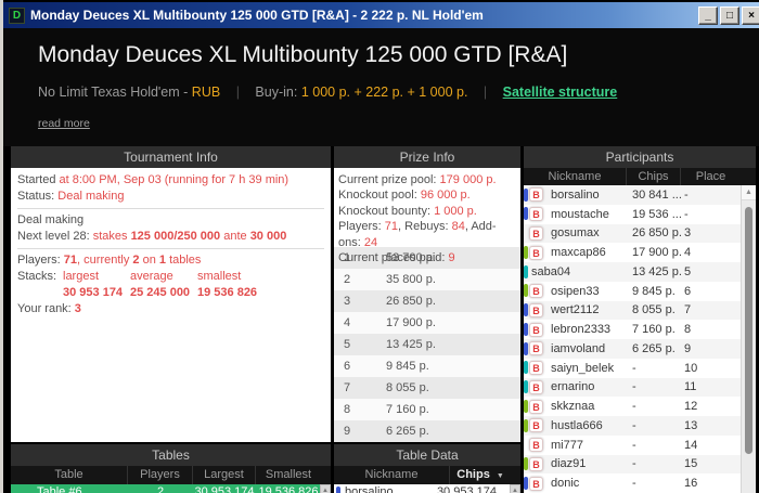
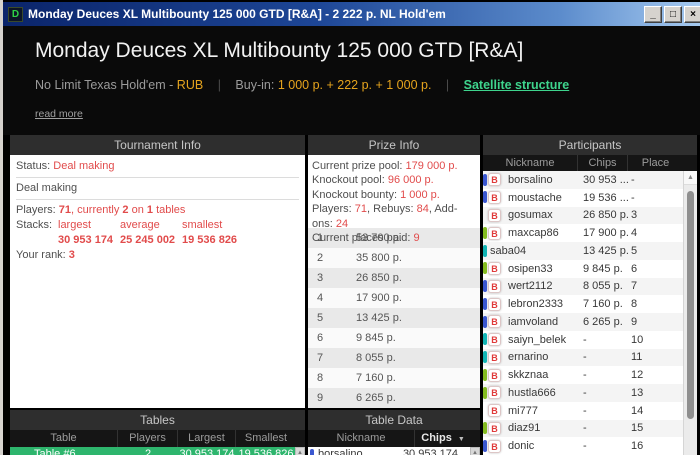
  D
  Monday Deuces XL Multibounty 125 000 GTD [R&A] - 2 222 р. NL Hold'em
  _
  □
  ×
  Monday Deuces XL Multibounty 125 000 GTD [R&A]
  No Limit Texas Hold'em - RUB | Buy-in: 1 000 р. + 222 р. + 1 000 р. | Satellite structure
  read more
  Tournament Info
- Started at 8:00 PM, Sep 03 (running for 7 h 39 min)
  Status: Deal making
  Deal making
- Next level 28: stakes 125 000/250 000 ante 30 000
  Players: 71, currently 2 on 1 tables
  Stacks:
  largest
  average
  smallest
  30 953 174
- 25 245 000
+ 25 245 002
  19 536 826
  Your rank: 3
  Prize Info
  Current prize pool: 179 000 р.
  Knockout pool: 96 000 р.
  Knockout bounty: 1 000 р.
  Players: 71, Rebuys: 84, Add-ons: 24
  Current places paid: 9
  1
  53 700 р.
  2
  35 800 р.
  3
  26 850 р.
  4
  17 900 р.
  5
  13 425 р.
  6
  9 845 р.
  7
  8 055 р.
  8
  7 160 р.
  9
  6 265 р.
  Participants
  Nickname
  Chips
  Place
  B
  borsalino
- 30 841 ...
+ 30 953 ...
  -
  B
  moustache
  19 536 ...
  -
  B
  gosumax
  26 850 р.
  3
  B
  maxcap86
  17 900 р.
  4
  saba04
  13 425 р.
  5
  B
  osipen33
  9 845 р.
  6
  B
  wert2112
  8 055 р.
  7
  B
  lebron2333
  7 160 р.
  8
  B
  iamvoland
  6 265 р.
  9
  B
  saiyn_belek
  -
  10
  B
  ernarino
  -
  11
  B
  skkznaa
  -
  12
  B
  hustla666
  -
  13
  B
  mi777
  -
  14
  B
  diaz91
  -
  15
  B
  donic
  -
  16
  Tables
  Table
  Players
  Largest
  Smallest
  Table #6
  2
  30 953 174
  19 536 826
  Table Data
  Nickname
  Chips
  borsalino
  30 953 174
